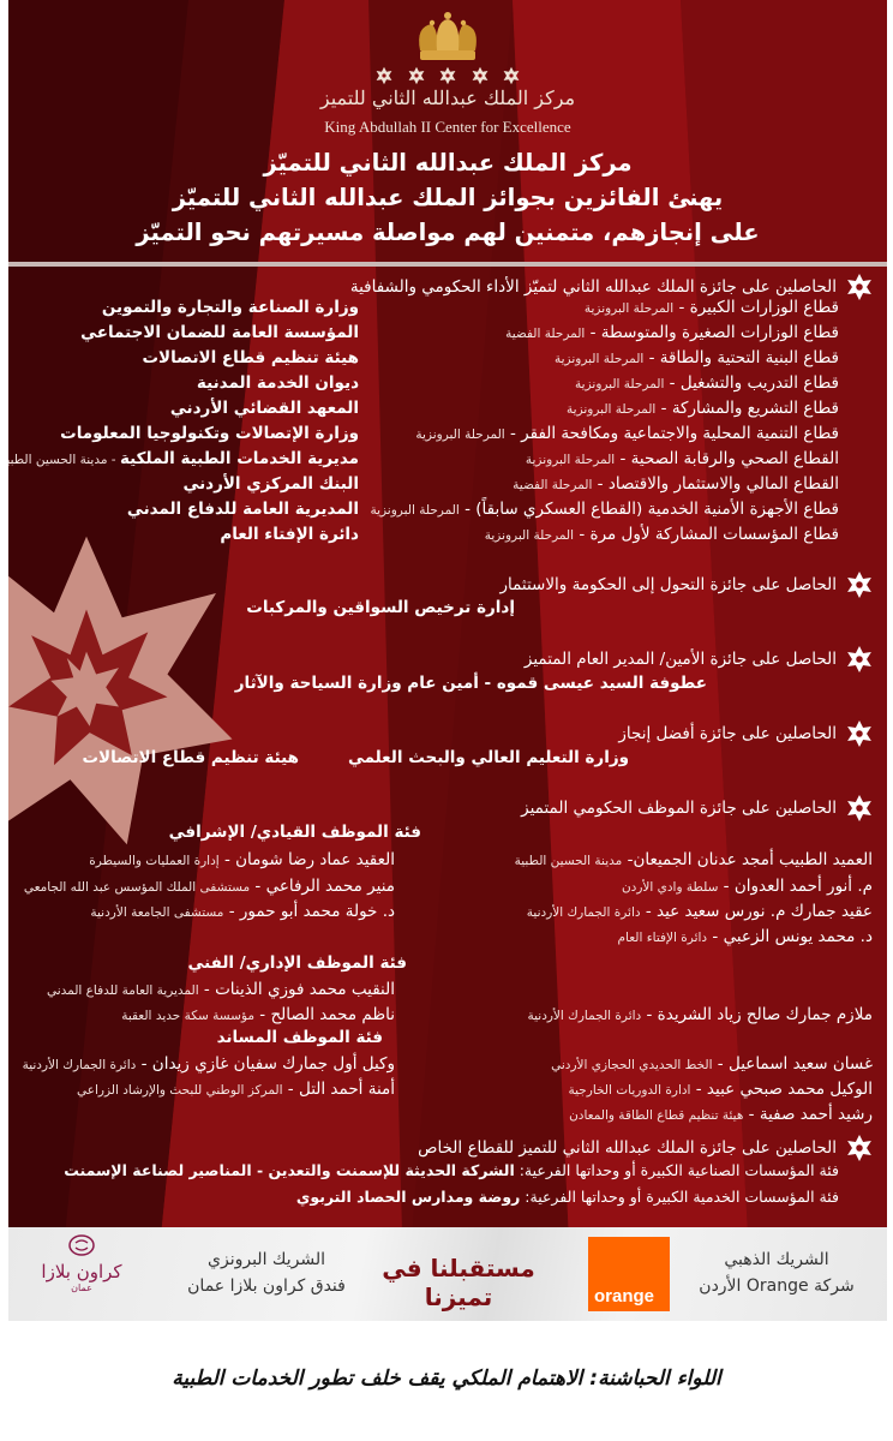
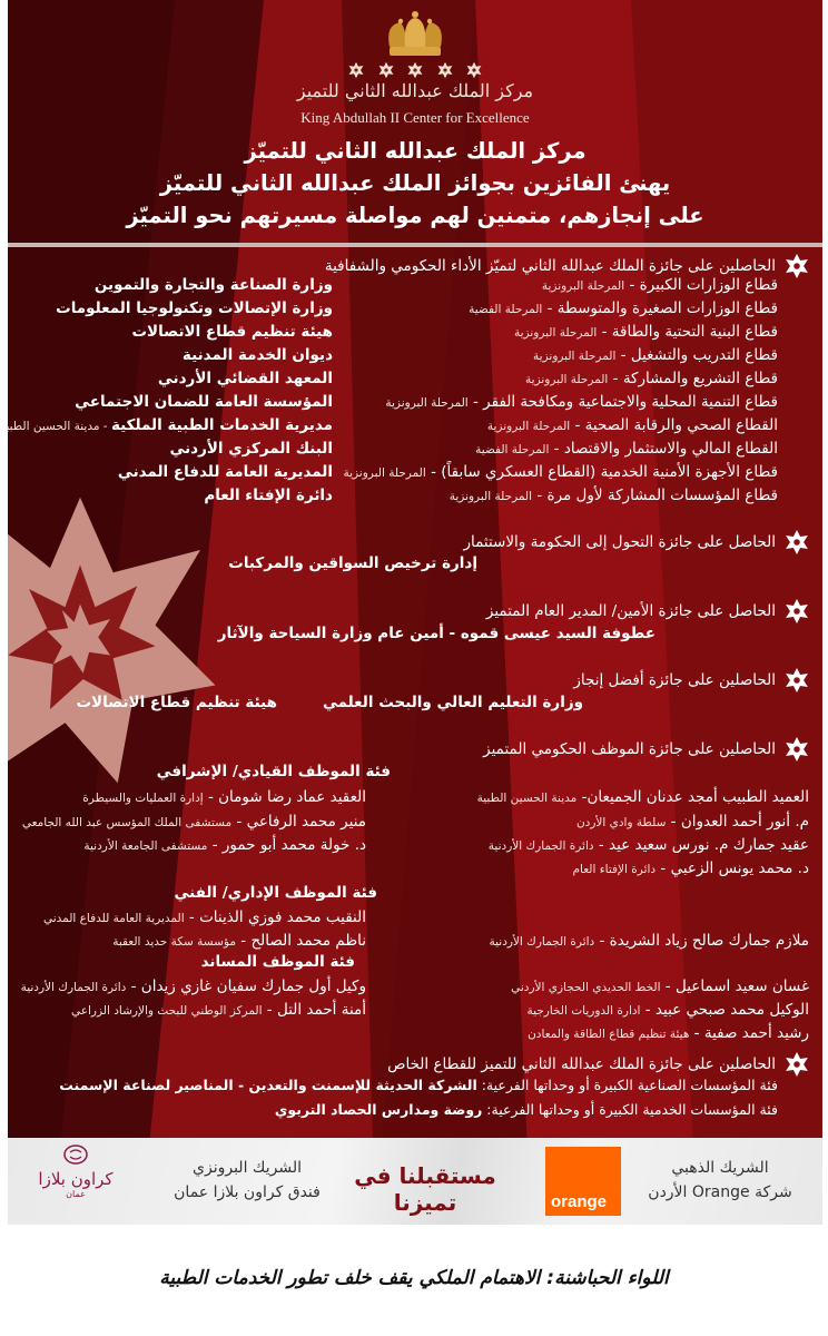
  مركز الملك عبدالله الثاني للتميز
  King Abdullah II Center for Excellence
  مركز الملك عبدالله الثاني للتميّز
  يهنئ الفائزين بجوائز الملك عبدالله الثاني للتميّز
  على إنجازهم، متمنين لهم مواصلة مسيرتهم نحو التميّز
  الحاصلين على جائزة الملك عبدالله الثاني لتميّز الأداء الحكومي والشفافية
  قطاع الوزارات الكبيرة - المرحلة البرونزية
  قطاع الوزارات الصغيرة والمتوسطة - المرحلة الفضية
  قطاع البنية التحتية والطاقة - المرحلة البرونزية
  قطاع التدريب والتشغيل - المرحلة البرونزية
  قطاع التشريع والمشاركة - المرحلة البرونزية
  قطاع التنمية المحلية والاجتماعية ومكافحة الفقر - المرحلة البرونزية
  القطاع الصحي والرقابة الصحية - المرحلة البرونزية
  القطاع المالي والاستثمار والاقتصاد - المرحلة الفضية
  قطاع الأجهزة الأمنية الخدمية (القطاع العسكري سابقاً) - المرحلة البرونزية
  قطاع المؤسسات المشاركة لأول مرة - المرحلة البرونزية
  وزارة الصناعة والتجارة والتموين
- المؤسسة العامة للضمان الاجتماعي
+ وزارة الإتصالات وتكنولوجيا المعلومات
  هيئة تنظيم قطاع الاتصالات
  ديوان الخدمة المدنية
  المعهد القضائي الأردني
- وزارة الإتصالات وتكنولوجيا المعلومات
+ المؤسسة العامة للضمان الاجتماعي
  مديرية الخدمات الطبية الملكية - مدينة الحسين الطبي
  البنك المركزي الأردني
  المديرية العامة للدفاع المدني
  دائرة الإفتاء العام
  الحاصل على جائزة التحول إلى الحكومة والاستثمار
  إدارة ترخيص السواقين والمركبات
  الحاصل على جائزة الأمين/ المدير العام المتميز
  عطوفة السيد عيسى قموه - أمين عام وزارة السياحة والآثار
  الحاصلين على جائزة أفضل إنجاز
  وزارة التعليم العالي والبحث العلمي
  هيئة تنظيم قطاع الاتصالات
  الحاصلين على جائزة الموظف الحكومي المتميز
  فئة الموظف القيادي/ الإشرافي
  العميد الطبيب أمجد عدنان الجميعان- مدينة الحسين الطبية
  م. أنور أحمد العدوان - سلطة وادي الأردن
  عقيد جمارك م. نورس سعيد عيد - دائرة الجمارك الأردنية
  د. محمد يونس الزعبي - دائرة الإفتاء العام
  العقيد عماد رضا شومان - إدارة العمليات والسيطرة
  منير محمد الرفاعي - مستشفى الملك المؤسس عبد الله الجامعي
  د. خولة محمد أبو حمور - مستشفى الجامعة الأردنية
  فئة الموظف الإداري/ الفني
  ملازم جمارك صالح زياد الشريدة - دائرة الجمارك الأردنية
  النقيب محمد فوزي الذينات - المديرية العامة للدفاع المدني
  ناظم محمد الصالح - مؤسسة سكة حديد العقبة
  فئة الموظف المساند
  غسان سعيد اسماعيل - الخط الحديدي الحجازي الأردني
  الوكيل محمد صبحي عبيد - ادارة الدوريات الخارجية
  رشيد أحمد صفية - هيئة تنظيم قطاع الطاقة والمعادن
  وكيل أول جمارك سفيان غازي زيدان - دائرة الجمارك الأردنية
  أمنة أحمد التل - المركز الوطني للبحث والإرشاد الزراعي
  الحاصلين على جائزة الملك عبدالله الثاني للتميز للقطاع الخاص
  فئة المؤسسات الصناعية الكبيرة أو وحداتها الفرعية: الشركة الحديثة للإسمنت والتعدين - المناصير لصناعة الإسمنت
  فئة المؤسسات الخدمية الكبيرة أو وحداتها الفرعية: روضة ومدارس الحصاد التربوي
  الشريك الذهبي
  شركة Orange الأردن
  orange
  مستقبلنا في تميزنا
  الشريك البرونزي
  فندق كراون بلازا عمان
  كراون بلازا
  عمان
  اللواء الحباشنة: الاهتمام الملكي يقف خلف تطور الخدمات الطبية
